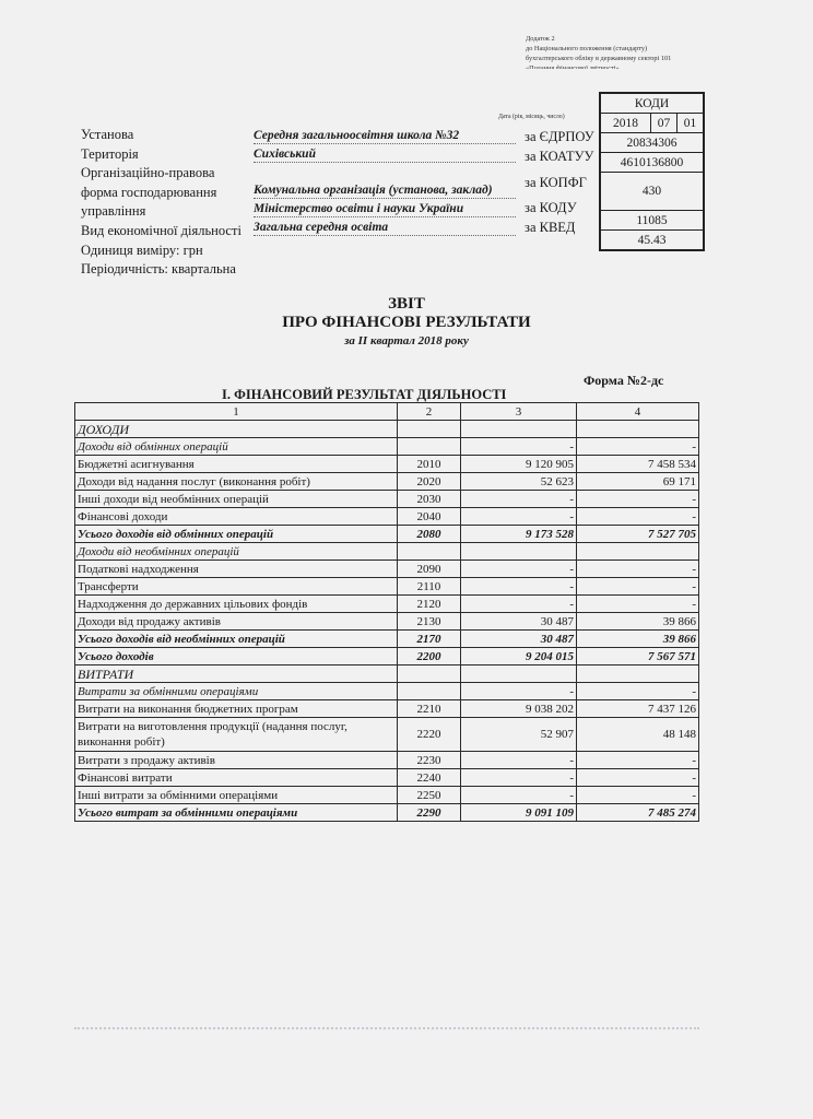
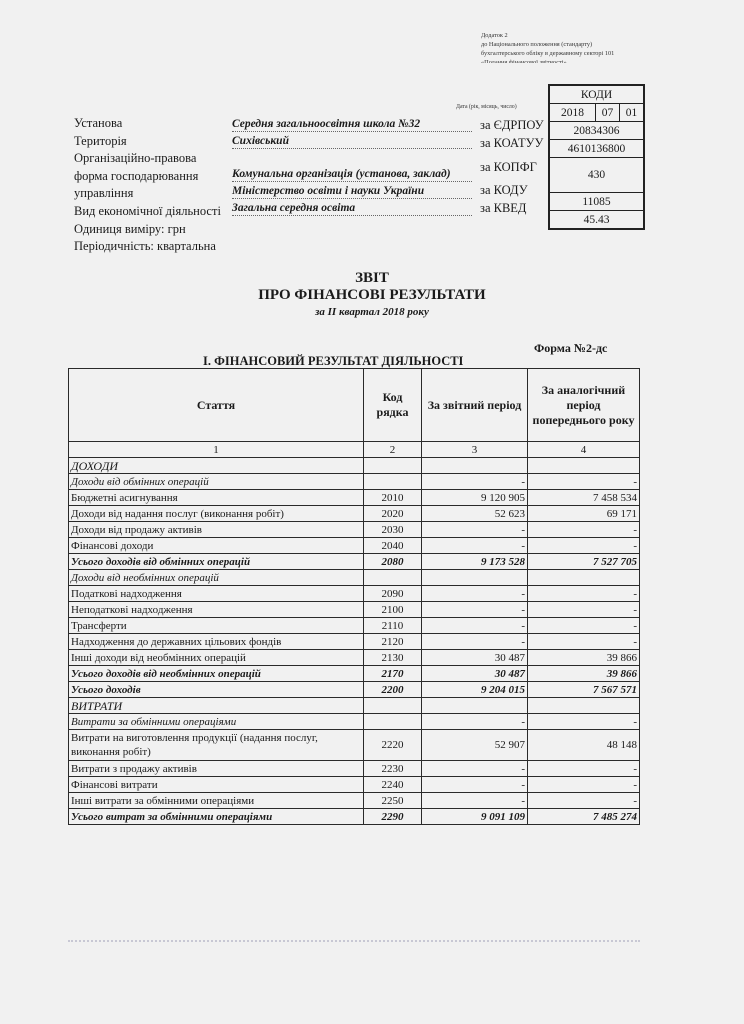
  Установа
  Територія
  Організаційно-правова
  форма господарювання
  управління
  Вид економічної діяльності
  Одиниця виміру: грн
  Періодичність: квартальна
  Середня загальноосвітня школа №32
  Сихівський
  Комунальна організація (установа, заклад)
  Міністерство освіти і науки України
  Загальна середня освіта
  за ЄДРПОУ
  за КОАТУУ
  за КОПФГ
  за КОДУ
  за КВЕД
  КОДИ
  2018	07	01
  20834306
  4610136800
  430
  11085
  45.43
  ЗВІТ
  ПРО ФІНАНСОВІ РЕЗУЛЬТАТИ
  за II квартал 2018 року
  Форма №2-дс
  І. ФІНАНСОВИЙ РЕЗУЛЬТАТ ДІЯЛЬНОСТІ
+ Стаття	Код рядка	За звітний період	За аналогічний період попереднього року
  1	2	3	4
  ДОХОДИ
  Доходи від обмінних операцій		-	-
  Бюджетні асигнування	2010	9 120 905	7 458 534
  Доходи від надання послуг (виконання робіт)	2020	52 623	69 171
- Інші доходи від необмінних операцій	2030	-	-
+ Доходи від продажу активів	2030	-	-
  Фінансові доходи	2040	-	-
  Усього доходів від обмінних операцій	2080	9 173 528	7 527 705
  Доходи від необмінних операцій
  Податкові надходження	2090	-	-
+ Неподаткові надходження	2100	-	-
  Трансферти	2110	-	-
  Надходження до державних цільових фондів	2120	-	-
- Доходи від продажу активів	2130	30 487	39 866
+ Інші доходи від необмінних операцій	2130	30 487	39 866
  Усього доходів від необмінних операцій	2170	30 487	39 866
  Усього доходів	2200	9 204 015	7 567 571
  ВИТРАТИ
  Витрати за обмінними операціями		-	-
- Витрати на виконання бюджетних програм	2210	9 038 202	7 437 126
  Витрати на виготовлення продукції (надання послуг, виконання робіт)	2220	52 907	48 148
  Витрати з продажу активів	2230	-	-
  Фінансові витрати	2240	-	-
  Інші витрати за обмінними операціями	2250	-	-
  Усього витрат за обмінними операціями	2290	9 091 109	7 485 274
